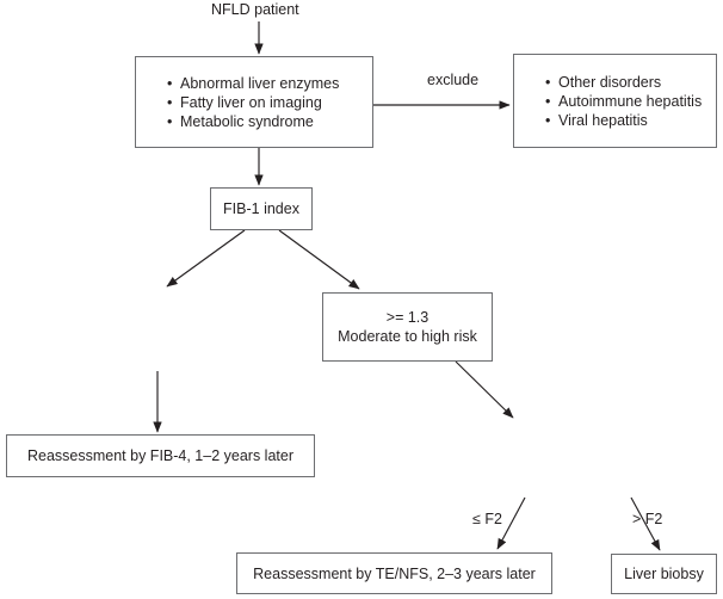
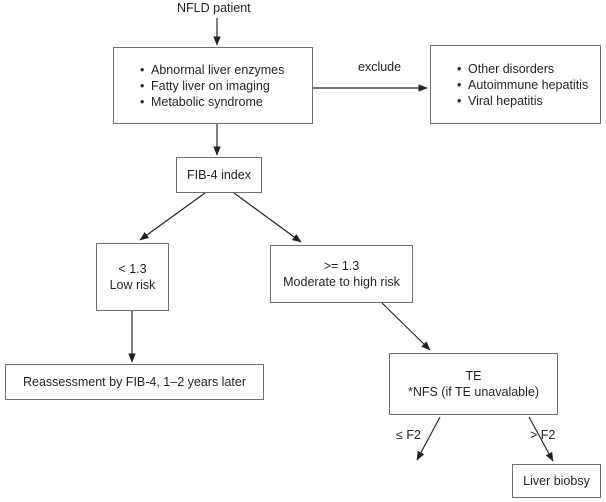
  NFLD patient
  Abnormal liver enzymes
  Fatty liver on imaging
  Metabolic syndrome
  Other disorders
  Autoimmune hepatitis
  Viral hepatitis
  exclude
- FIB-1 index
+ FIB-4 index
+ < 1.3
+ Low risk
  >= 1.3
  Moderate to high risk
  Reassessment by FIB-4, 1–2 years later
+ TE
+ *NFS (if TE unavalable)
  ≤ F2
  > F2
- Reassessment by TE/NFS, 2–3 years later
  Liver biobsy
